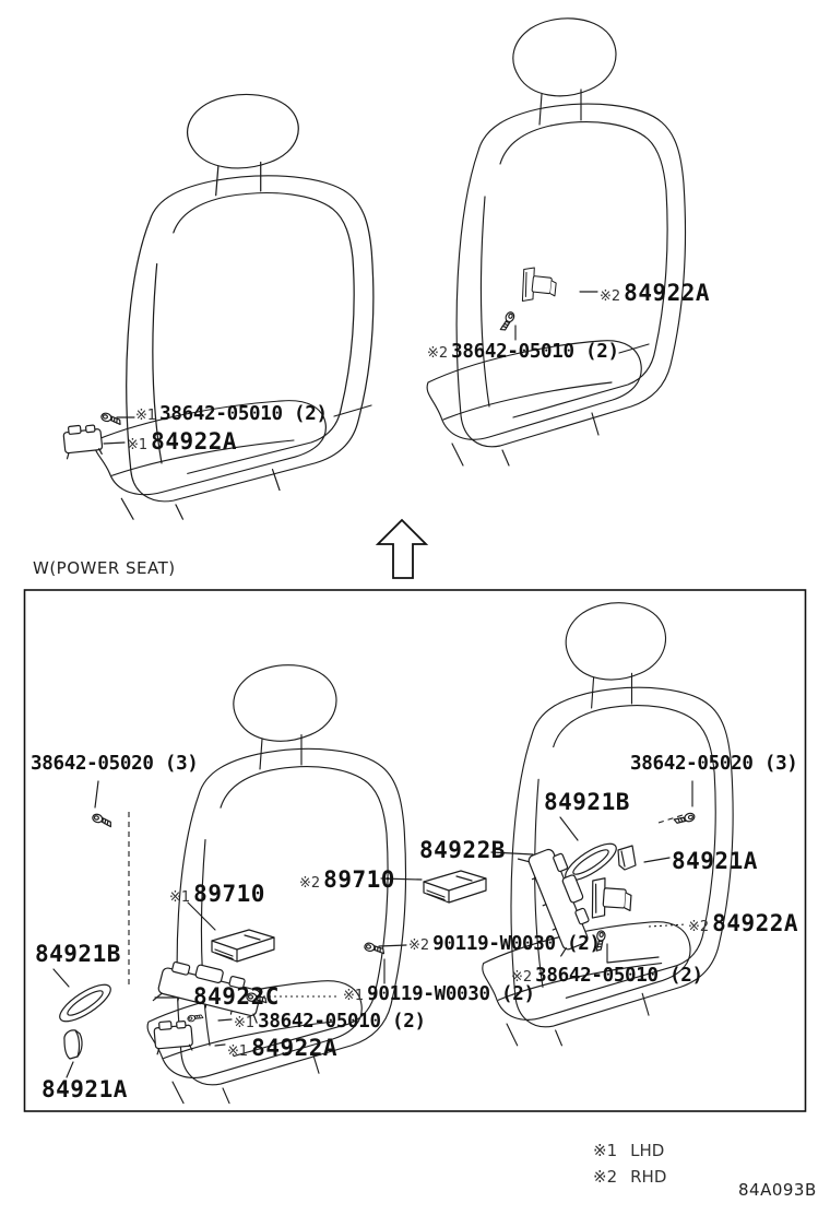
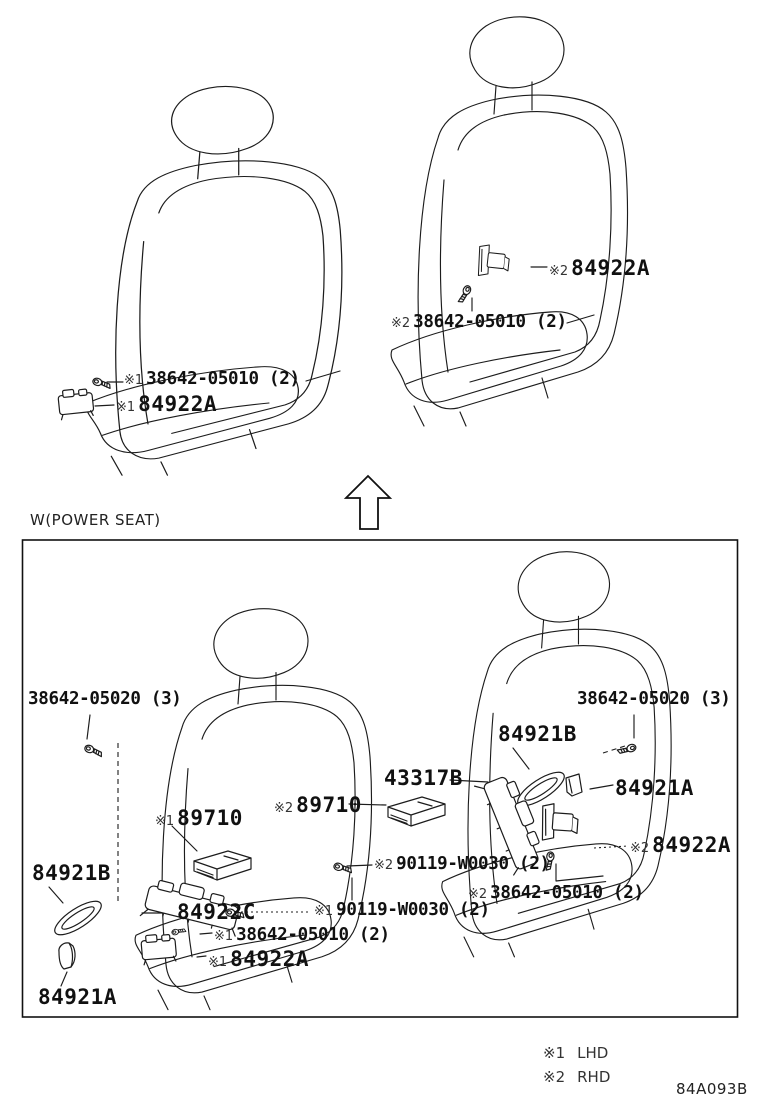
  W(POWER SEAT)
  ※2
  84922A
  ※2
  38642-05010 (2)
  ※1
  38642-05010 (2)
  ※1
  84922A
  38642-05020 (3)
  38642-05020 (3)
  84921B
- 84922B
+ 43317B
  84921A
  ※2
  89710
  ※1
  89710
  ※2
  84922A
  ※2
  90119-W0030 (2)
  84921B
  ※2
  38642-05010 (2)
  84922C
  ※1
  90119-W0030 (2)
  ※1
  38642-05010 (2)
  ※1
  84922A
  84921A
  ※1
  LHD
  ※2
  RHD
  84A093B
